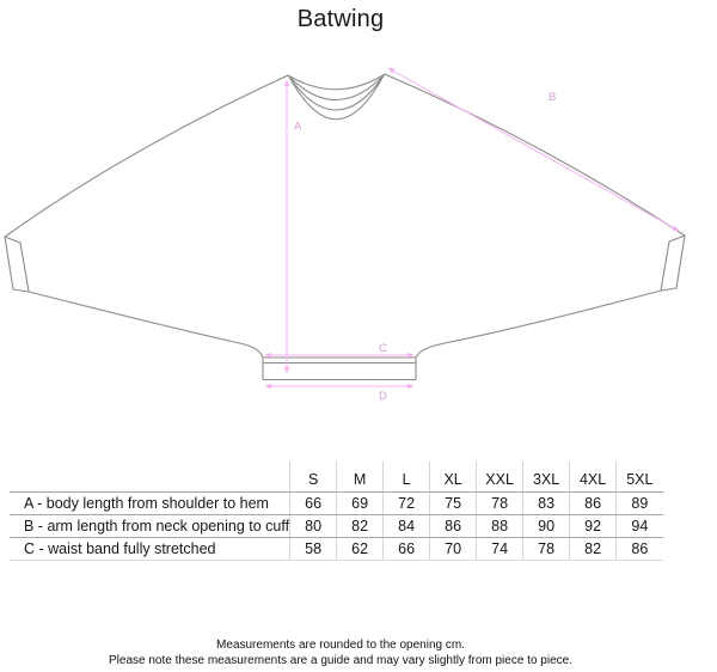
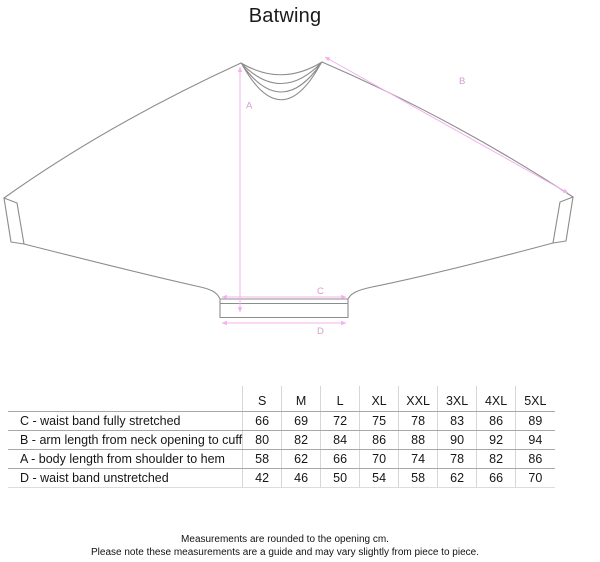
  Batwing
  A
  B
  C
  D
  	S	M	L	XL	XXL	3XL	4XL	5XL
- A - body length from shoulder to hem	66	69	72	75	78	83	86	89
+ C - waist band fully stretched	66	69	72	75	78	83	86	89
  B - arm length from neck opening to cuff	80	82	84	86	88	90	92	94
- C - waist band fully stretched	58	62	66	70	74	78	82	86
+ A - body length from shoulder to hem	58	62	66	70	74	78	82	86
+ D - waist band unstretched	42	46	50	54	58	62	66	70
  Measurements are rounded to the opening cm.
  Please note these measurements are a guide and may vary slightly from piece to piece.
